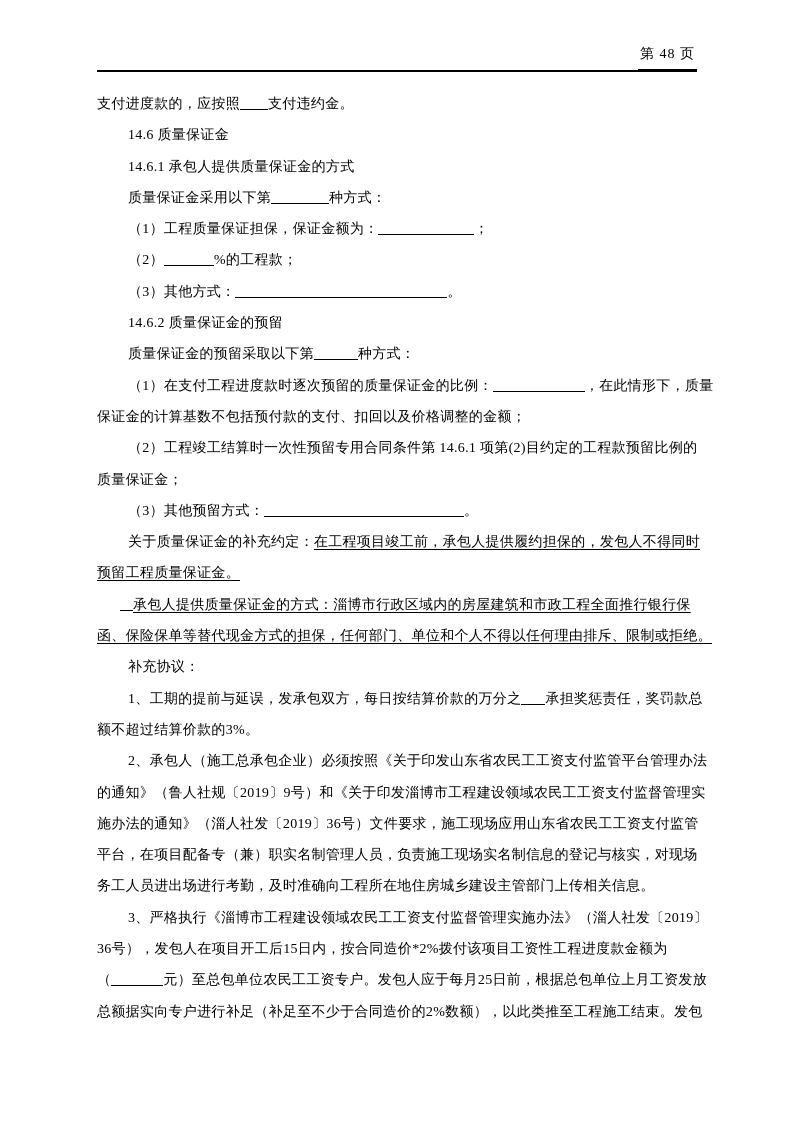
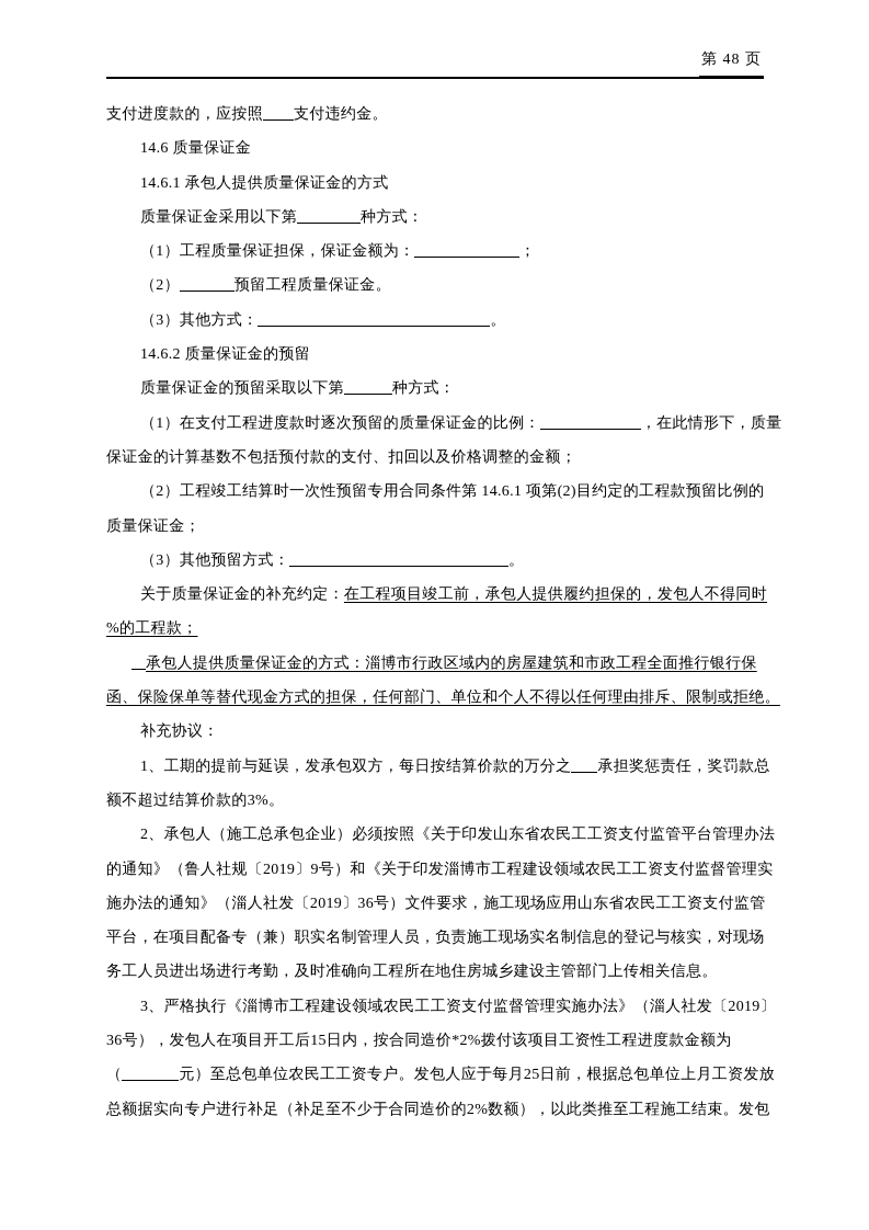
  第 48 页
  支付进度款的，应按照 支付违约金。
  14.6 质量保证金
  14.6.1 承包人提供质量保证金的方式
  质量保证金采用以下第 种方式：
  （1）工程质量保证担保，保证金额为： ；
- （2） %的工程款；
+ （2） 预留工程质量保证金。
  （3）其他方式： 。
  14.6.2 质量保证金的预留
  质量保证金的预留采取以下第 种方式：
  （1）在支付工程进度款时逐次预留的质量保证金的比例： ，在此情形下，质量
  保证金的计算基数不包括预付款的支付、扣回以及价格调整的金额；
  （2）工程竣工结算时一次性预留专用合同条件第 14.6.1 项第(2)目约定的工程款预留比例的
  质量保证金；
  （3）其他预留方式： 。
  关于质量保证金的补充约定：在工程项目竣工前，承包人提供履约担保的，发包人不得同时
- 预留工程质量保证金。
+ %的工程款；
  承包人提供质量保证金的方式：淄博市行政区域内的房屋建筑和市政工程全面推行银行保
  函、保险保单等替代现金方式的担保，任何部门、单位和个人不得以任何理由排斥、限制或拒绝。
  补充协议：
  1、工期的提前与延误，发承包双方，每日按结算价款的万分之 承担奖惩责任，奖罚款总
  额不超过结算价款的3%。
  2、承包人（施工总承包企业）必须按照《关于印发山东省农民工工资支付监管平台管理办法
  的通知》（鲁人社规〔2019〕9号）和《关于印发淄博市工程建设领域农民工工资支付监督管理实
  施办法的通知》（淄人社发〔2019〕36号）文件要求，施工现场应用山东省农民工工资支付监管
  平台，在项目配备专（兼）职实名制管理人员，负责施工现场实名制信息的登记与核实，对现场
  务工人员进出场进行考勤，及时准确向工程所在地住房城乡建设主管部门上传相关信息。
  3、严格执行《淄博市工程建设领域农民工工资支付监督管理实施办法》（淄人社发〔2019〕
  36号），发包人在项目开工后15日内，按合同造价*2%拨付该项目工资性工程进度款金额为
  （ 元）至总包单位农民工工资专户。发包人应于每月25日前，根据总包单位上月工资发放
  总额据实向专户进行补足（补足至不少于合同造价的2%数额），以此类推至工程施工结束。发包
